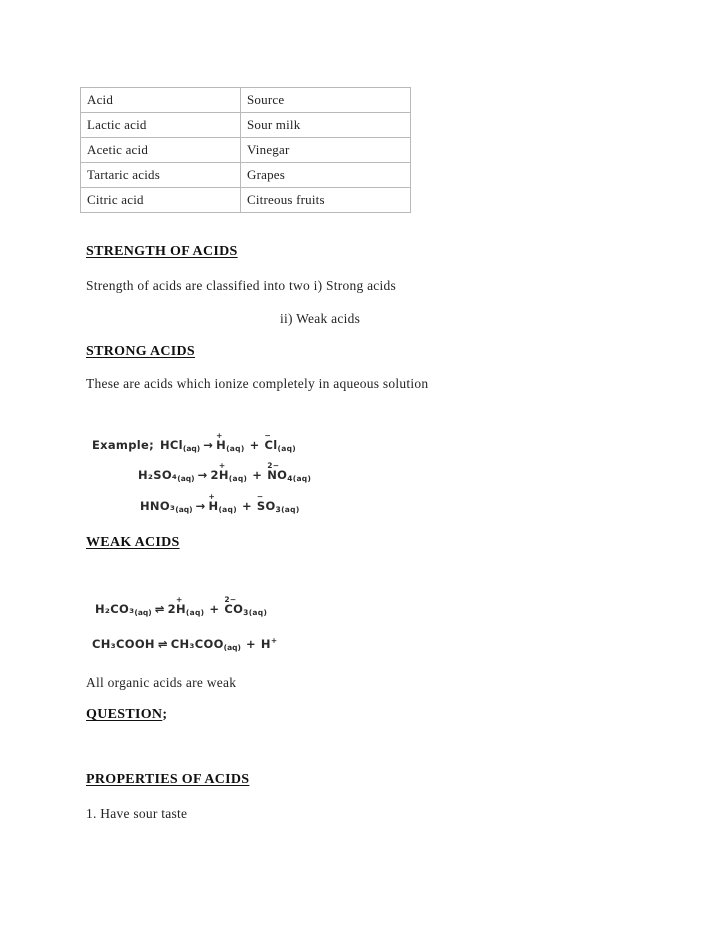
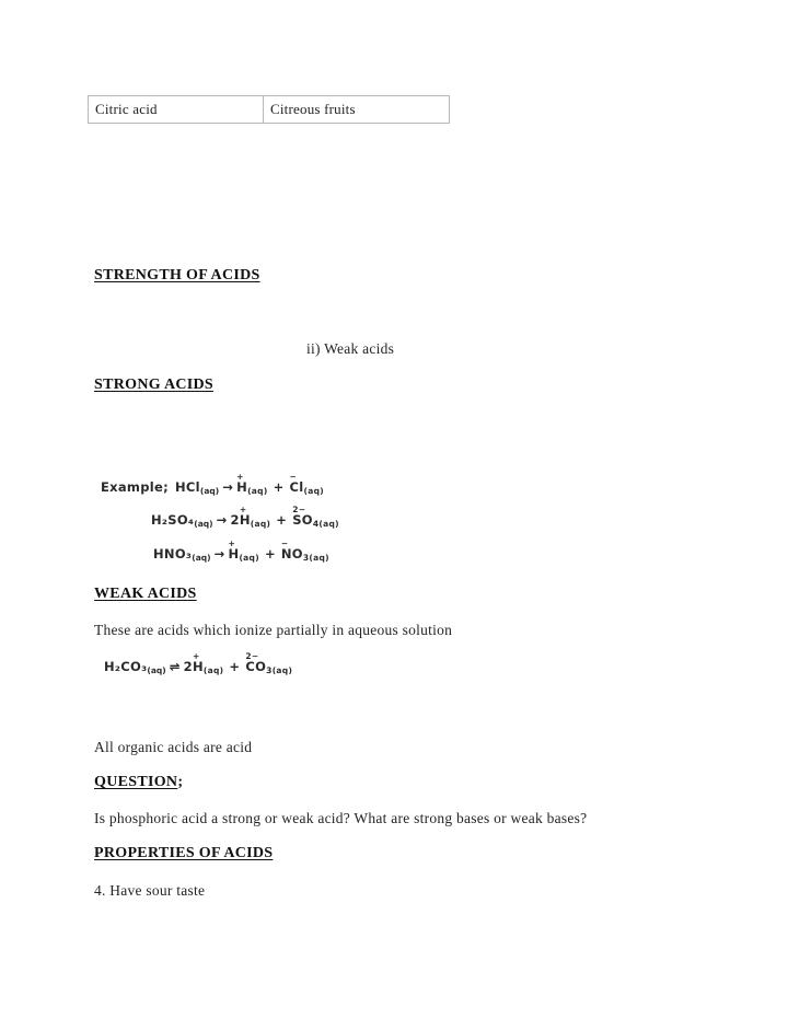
- Acid	Source
- Lactic acid	Sour milk
- Acetic acid	Vinegar
- Tartaric acids	Grapes
  Citric acid	Citreous fruits
  STRENGTH OF ACIDS
- Strength of acids are classified into two i) Strong acids
  ii) Weak acids
  STRONG ACIDS
- These are acids which ionize completely in aqueous solution
  Example; HCl(aq) → H
  +
  (aq) + Cl
  −
  (aq)
  H₂SO₄(aq) → 2H
  +
- (aq) + NO
+ (aq) + SO
  2−
  4(aq)
  HNO₃(aq) → H
  +
- (aq) + SO
+ (aq) + NO
  −
  3(aq)
  WEAK ACIDS
+ These are acids which ionize partially in aqueous solution
  H₂CO₃(aq) ⇌ 2H
  +
  (aq) + CO
  2−
  3(aq)
- CH₃COOH ⇌ CH₃COO(aq) + H+
- All organic acids are weak
+ All organic acids are acid
  QUESTION;
+ Is phosphoric acid a strong or weak acid? What are strong bases or weak bases?
  PROPERTIES OF ACIDS
- 1. Have sour taste
+ 4. Have sour taste
